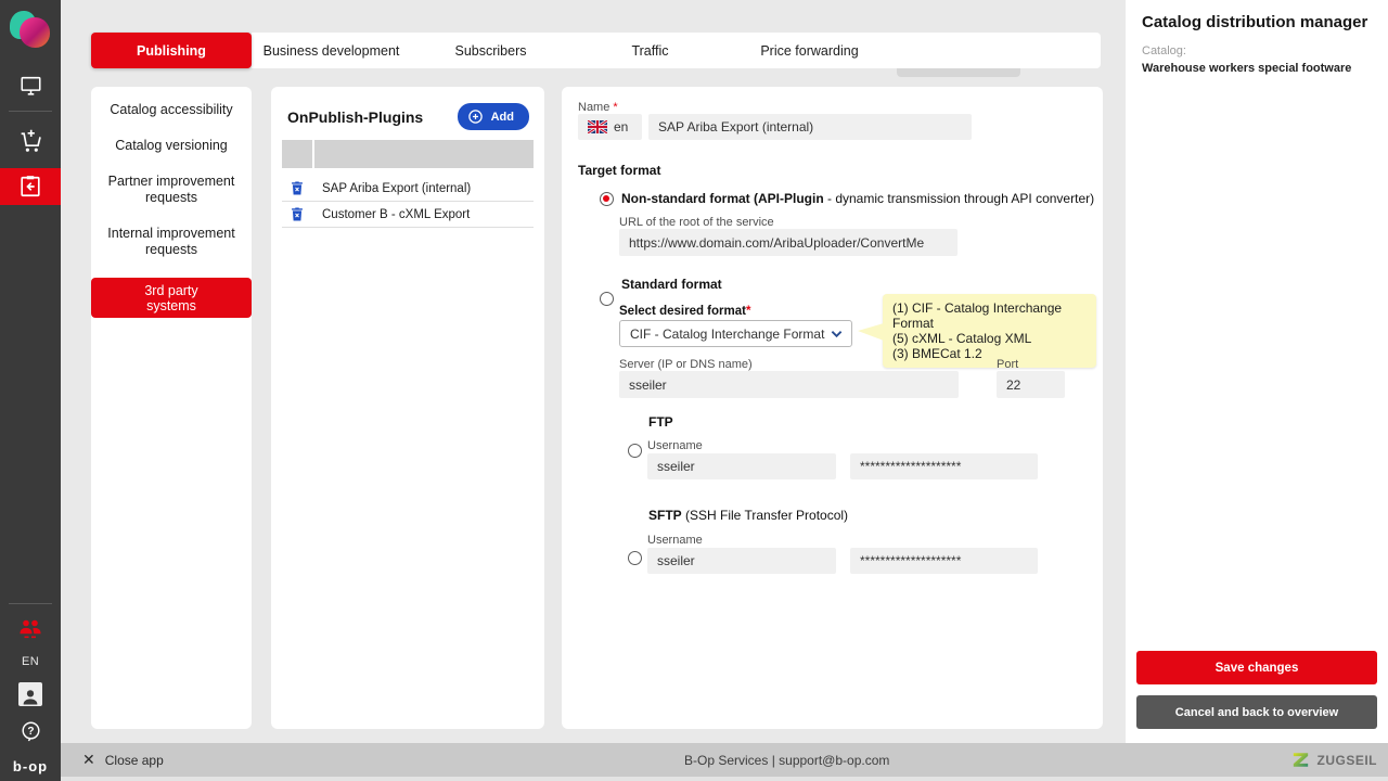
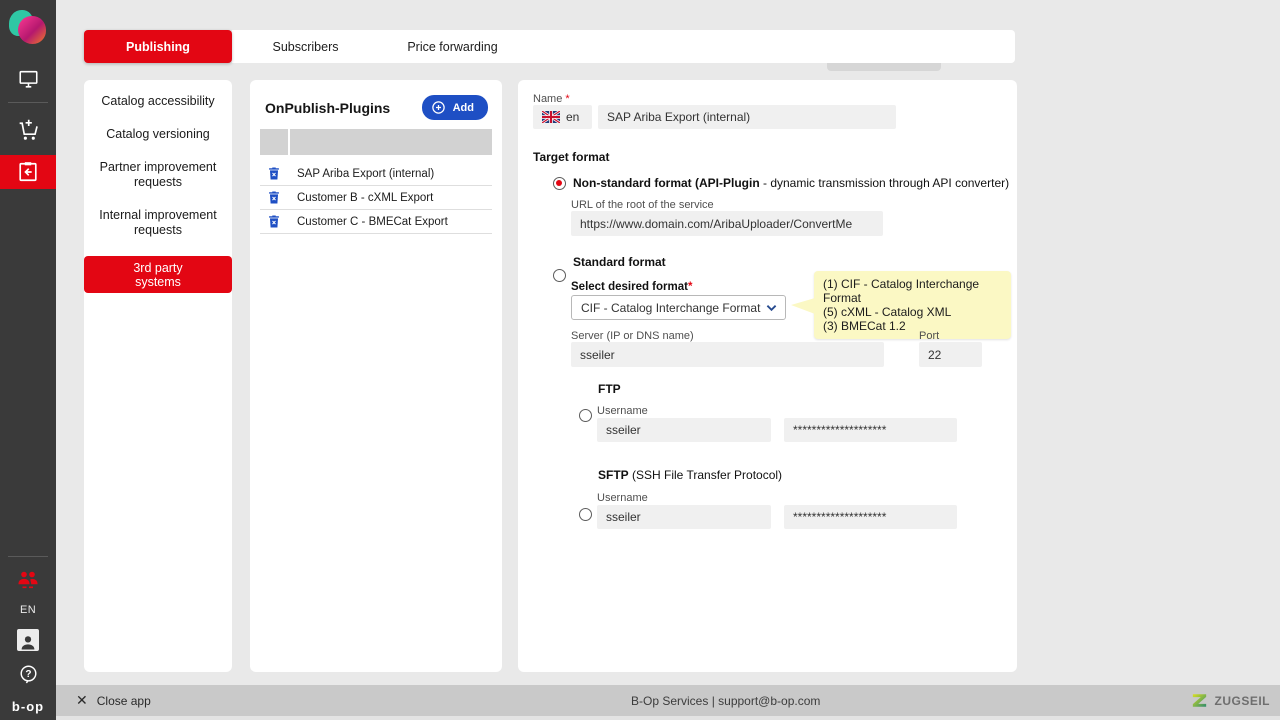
  EN
  ?
  b-op
  Publishing
- Business development
  Subscribers
- Traffic
  Price forwarding
  Catalog accessibility
  Catalog versioning
  Partner improvement requests
  Internal improvement requests
  3rd party systems
  OnPublish-Plugins
  Add
  SAP Ariba Export (internal)
  Customer B - cXML Export
+ Customer C - BMECat Export
  Name *
  en
  SAP Ariba Export (internal)
  Target format
  Non-standard format (API-Plugin - dynamic transmission through API converter)
  URL of the root of the service
  https://www.domain.com/AribaUploader/ConvertMe
  Standard format
  Select desired format*
  CIF - Catalog Interchange Format
  (1) CIF - Catalog Interchange Format
  (5) cXML - Catalog XML
  (3) BMECat 1.2
  Server (IP or DNS name)
  sseiler
  Port
  22
  FTP
  Username
  sseiler
  ********************
  SFTP (SSH File Transfer Protocol)
  Username
  sseiler
  ********************
- Catalog distribution manager
- Catalog:
- Warehouse workers special footware
- Save changes
- Cancel and back to overview
  ✕
  Close app
  B-Op Services | support@b-op.com
  ZUGSEIL
